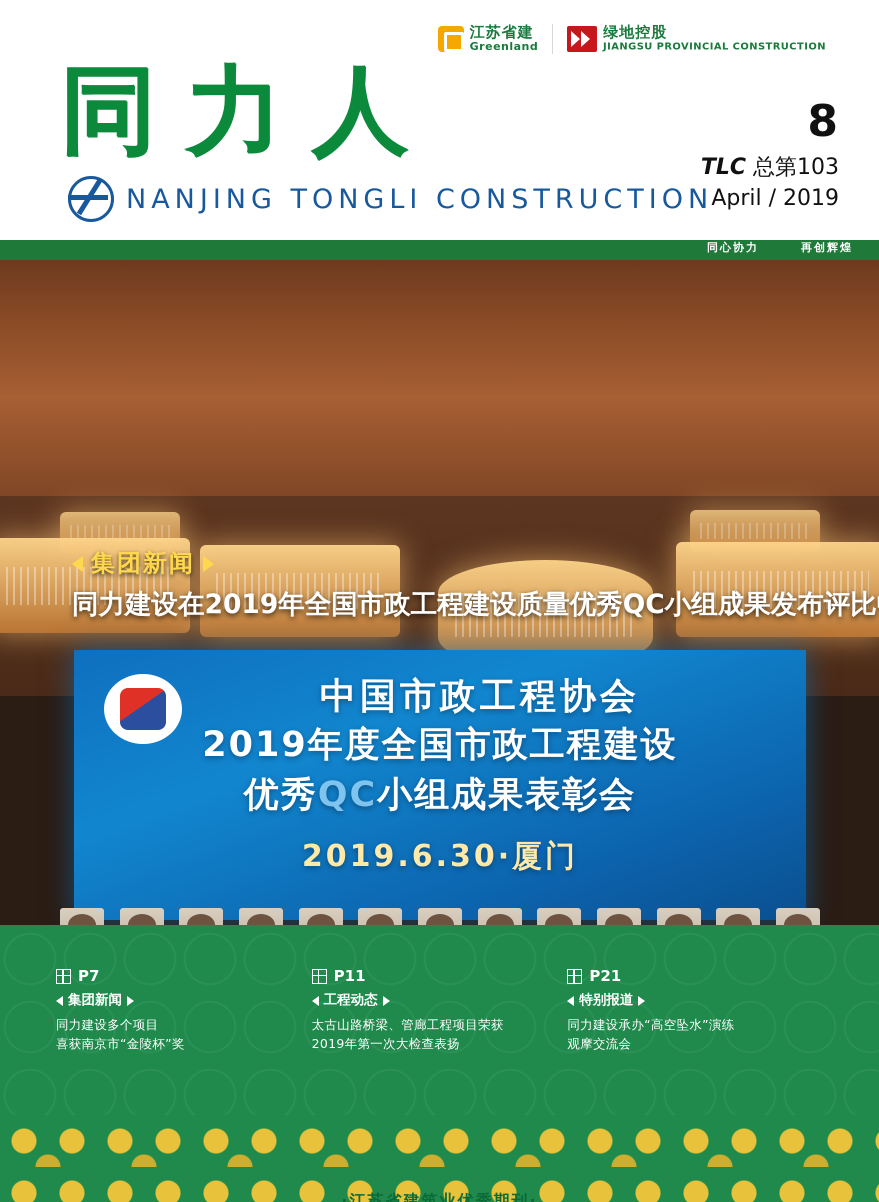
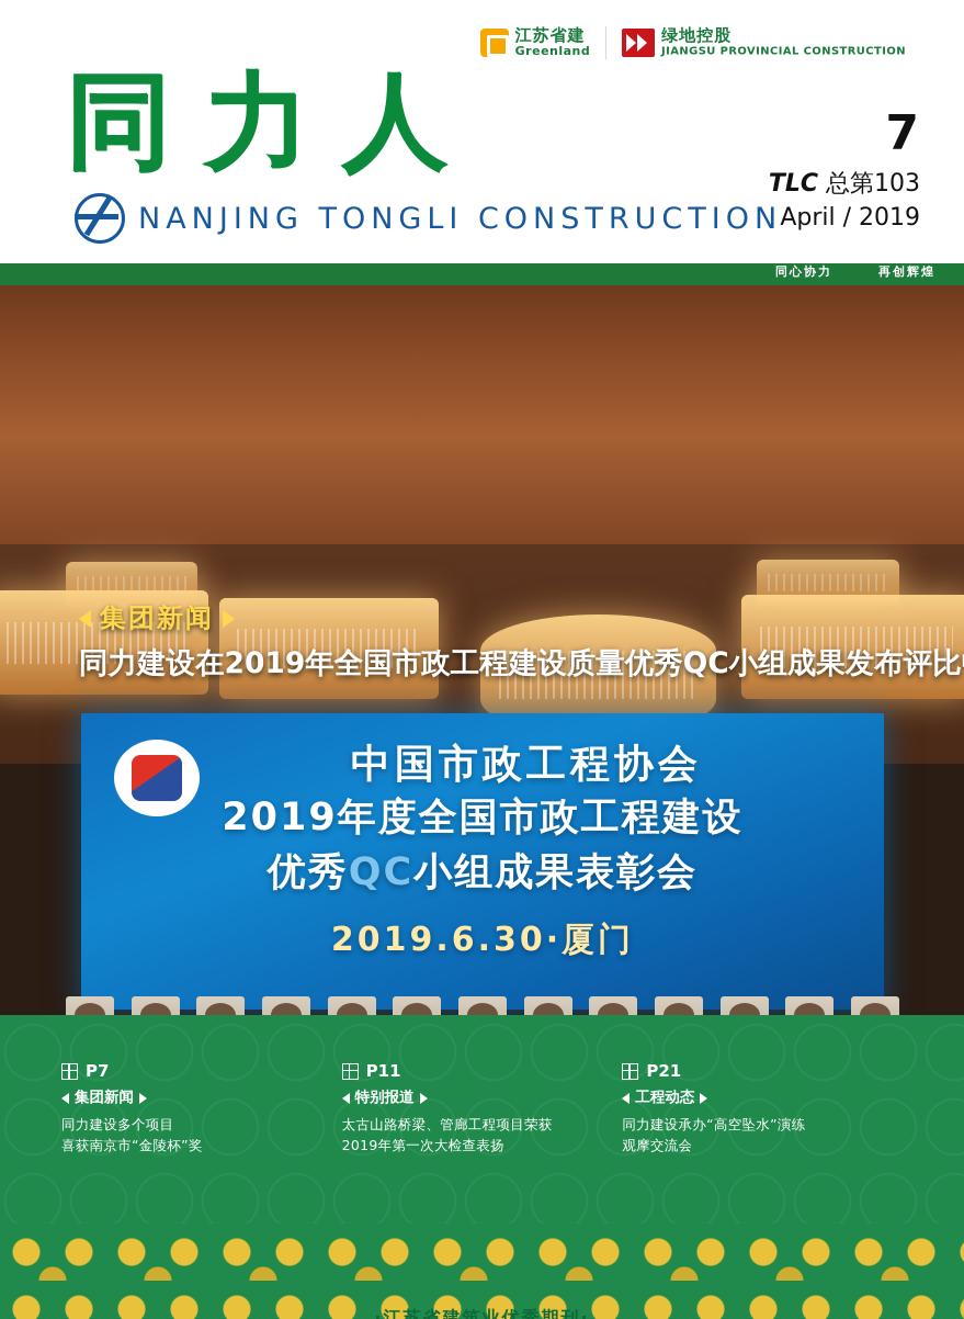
  江苏省建
  Greenland
  绿地控股
  JIANGSU PROVINCIAL CONSTRUCTION
  同力人
  NANJING TONGLI CONSTRUCTION
- 8
+ 7
  TLC 总第103
  April / 2019
  同心协力
  再创辉煌
  中国市政工程协会
  2019年度全国市政工程建设
  优秀QC小组成果表彰会
  2019.6.30·厦门
  集团新闻
  同力建设在2019年全国市政工程建设质量优秀QC小组成果发布评比
  P7
  集团新闻
  同力建设多个项目
  喜获南京市“金陵杯”奖
  P11
- 工程动态
+ 特别报道
  太古山路桥梁、管廊工程项目荣获
  2019年第一次大检查表扬
  P21
- 特别报道
+ 工程动态
  同力建设承办“高空坠水”演练
  观摩交流会
  ·江苏省建筑业优秀期刊·
